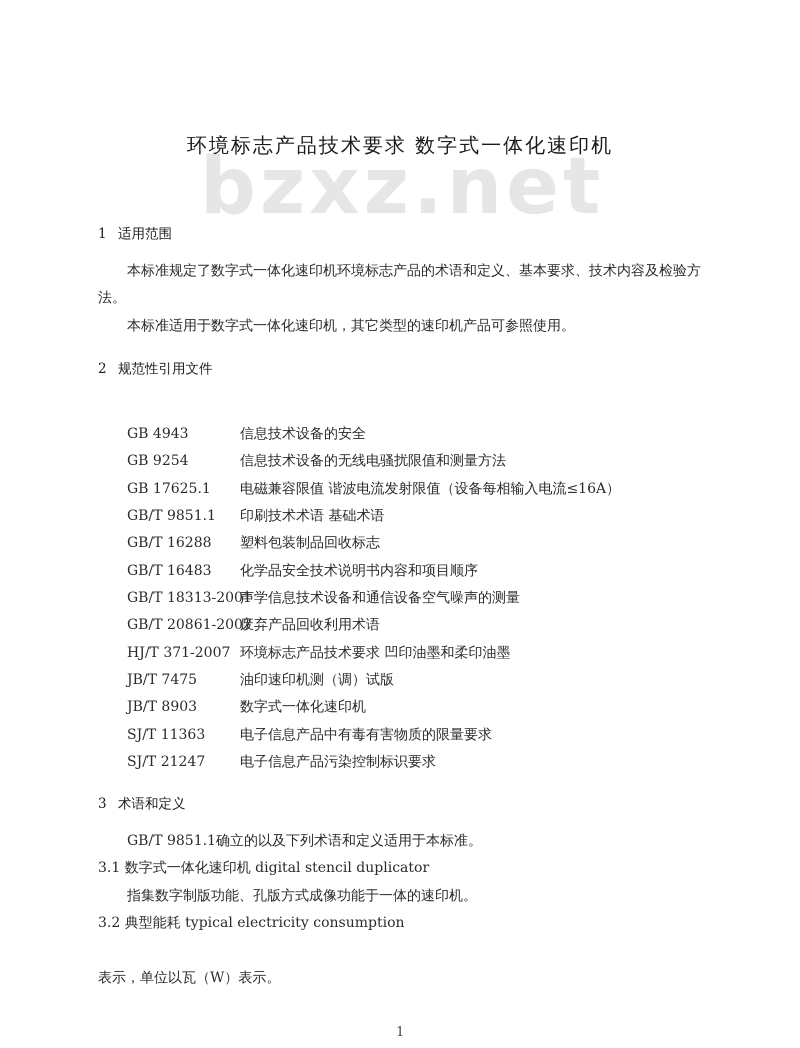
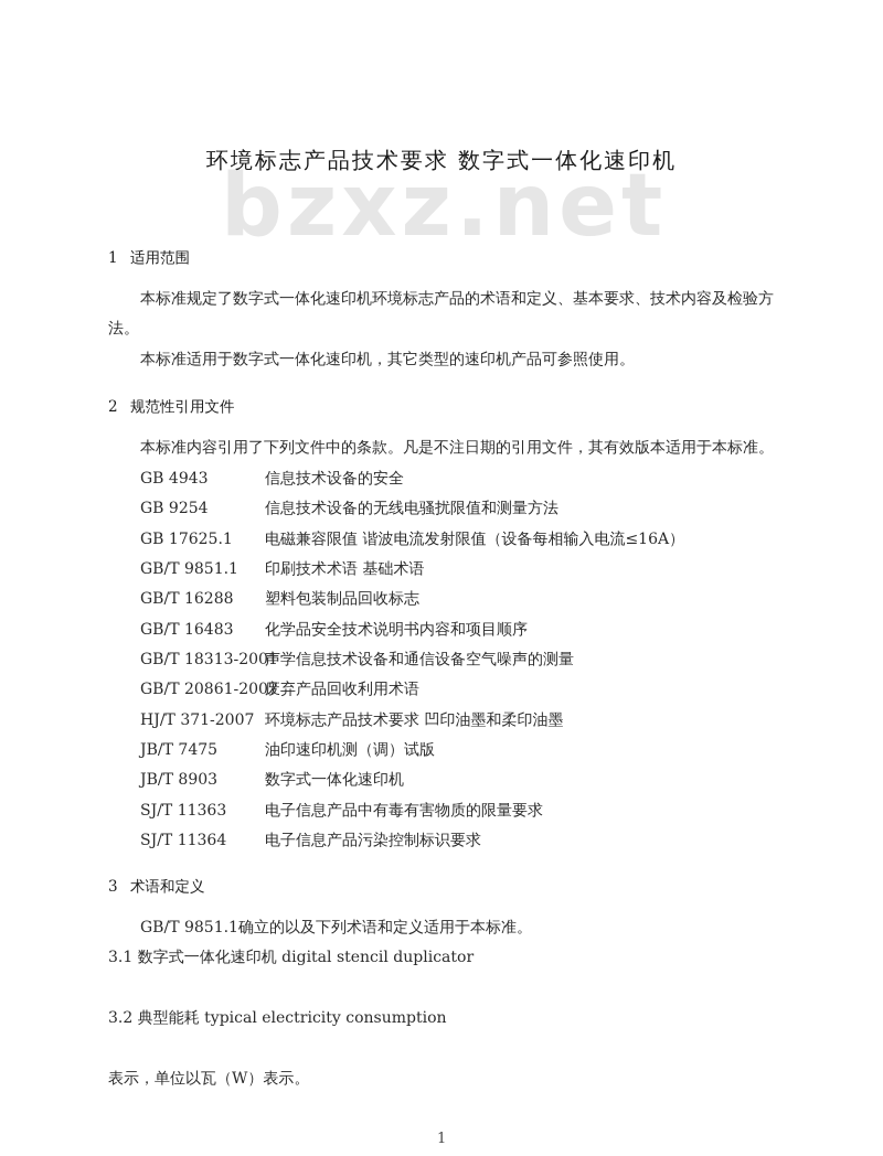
  bzxz.net
  环境标志产品技术要求 数字式一体化速印机
  1 适用范围
  本标准规定了数字式一体化速印机环境标志产品的术语和定义、基本要求、技术内容及检验方
  法。
  本标准适用于数字式一体化速印机，其它类型的速印机产品可参照使用。
  2 规范性引用文件
+ 本标准内容引用了下列文件中的条款。凡是不注日期的引用文件，其有效版本适用于本标准。
  GB 4943
  信息技术设备的安全
  GB 9254
  信息技术设备的无线电骚扰限值和测量方法
  GB 17625.1
  电磁兼容限值 谐波电流发射限值（设备每相输入电流≤16A）
  GB/T 9851.1
  印刷技术术语 基础术语
  GB/T 16288
  塑料包装制品回收标志
  GB/T 16483
  化学品安全技术说明书内容和项目顺序
  GB/T 18313-2001
  声学信息技术设备和通信设备空气噪声的测量
  GB/T 20861-2007
  废弃产品回收利用术语
  HJ/T 371-2007
  环境标志产品技术要求 凹印油墨和柔印油墨
  JB/T 7475
  油印速印机测（调）试版
  JB/T 8903
  数字式一体化速印机
  SJ/T 11363
  电子信息产品中有毒有害物质的限量要求
- SJ/T 21247
+ SJ/T 11364
  电子信息产品污染控制标识要求
  3 术语和定义
  GB/T 9851.1确立的以及下列术语和定义适用于本标准。
  3.1 数字式一体化速印机 digital stencil duplicator
- 指集数字制版功能、孔版方式成像功能于一体的速印机。
  3.2 典型能耗 typical electricity consumption
  表示，单位以瓦（W）表示。
  1
